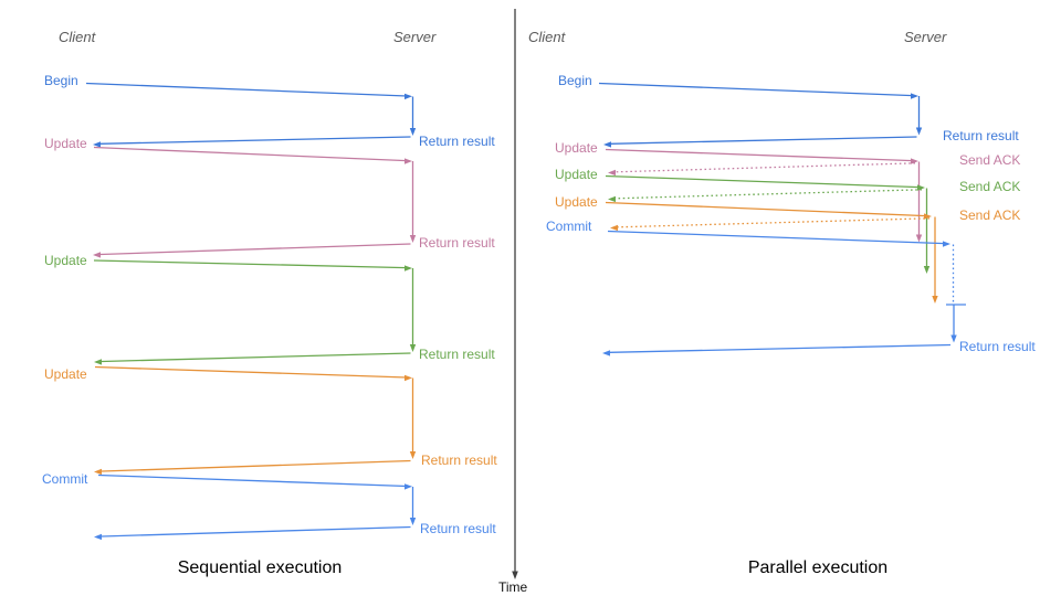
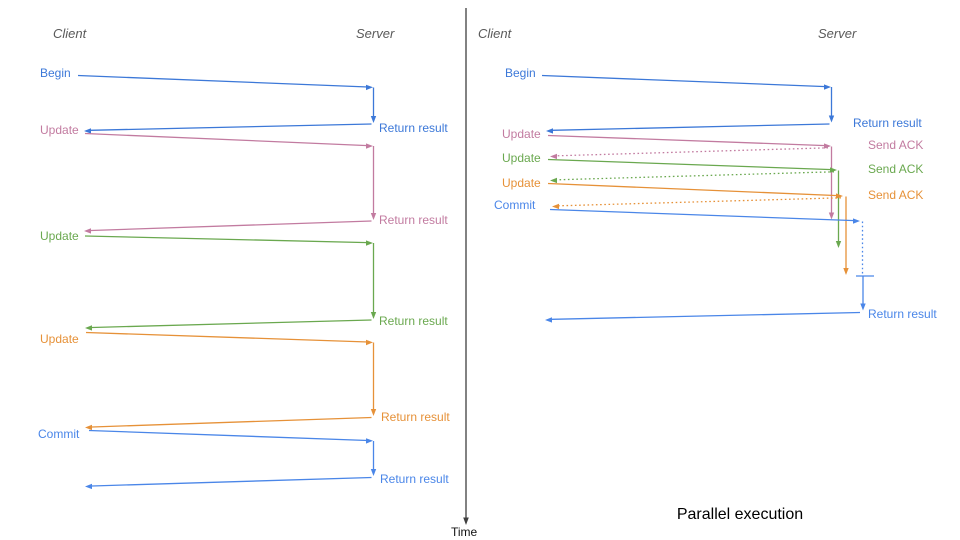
  Time
  Client
  Server
  Begin
  Return result
  Update
  Return result
  Update
  Return result
  Update
  Return result
  Commit
  Return result
- Sequential execution
  Client
  Server
  Begin
  Return result
  Update
  Send ACK
  Update
  Send ACK
  Update
  Send ACK
  Commit
  Return result
  Parallel execution
